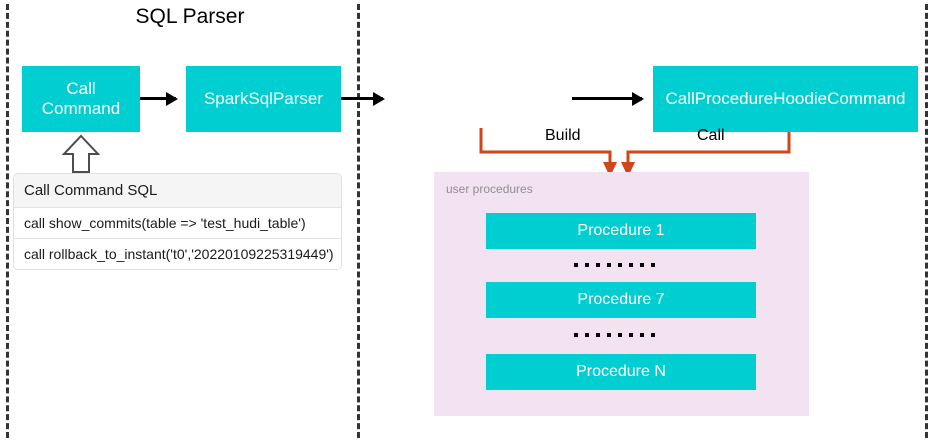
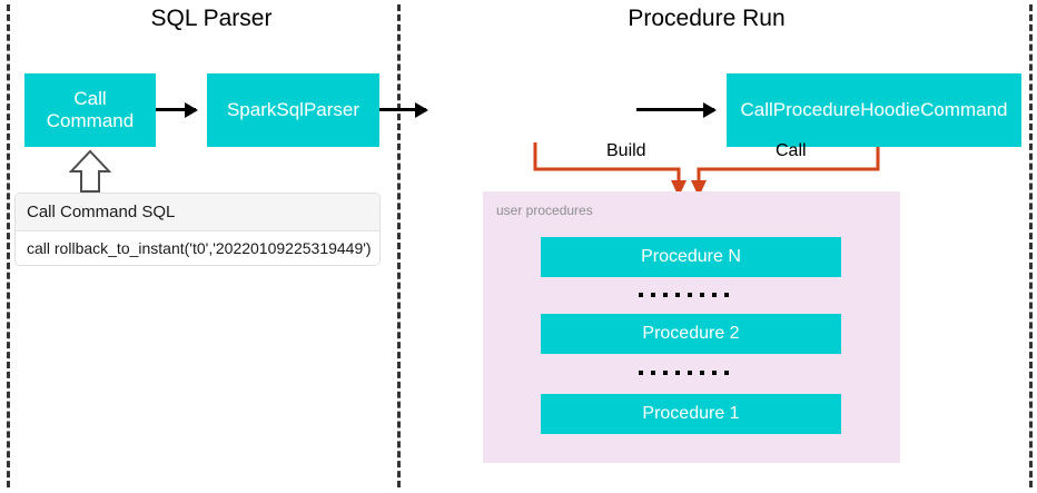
  SQL Parser
+ Procedure Run
  Call
  Command
  SparkSqlParser
  CallProcedureHoodieCommand
  Call Command SQL
- call show_commits(table => 'test_hudi_table')
  call rollback_to_instant('t0','20220109225319449')
  Build
  Call
  user procedures
- Procedure 1
+ Procedure N
- Procedure 7
+ Procedure 2
- Procedure N
+ Procedure 1
